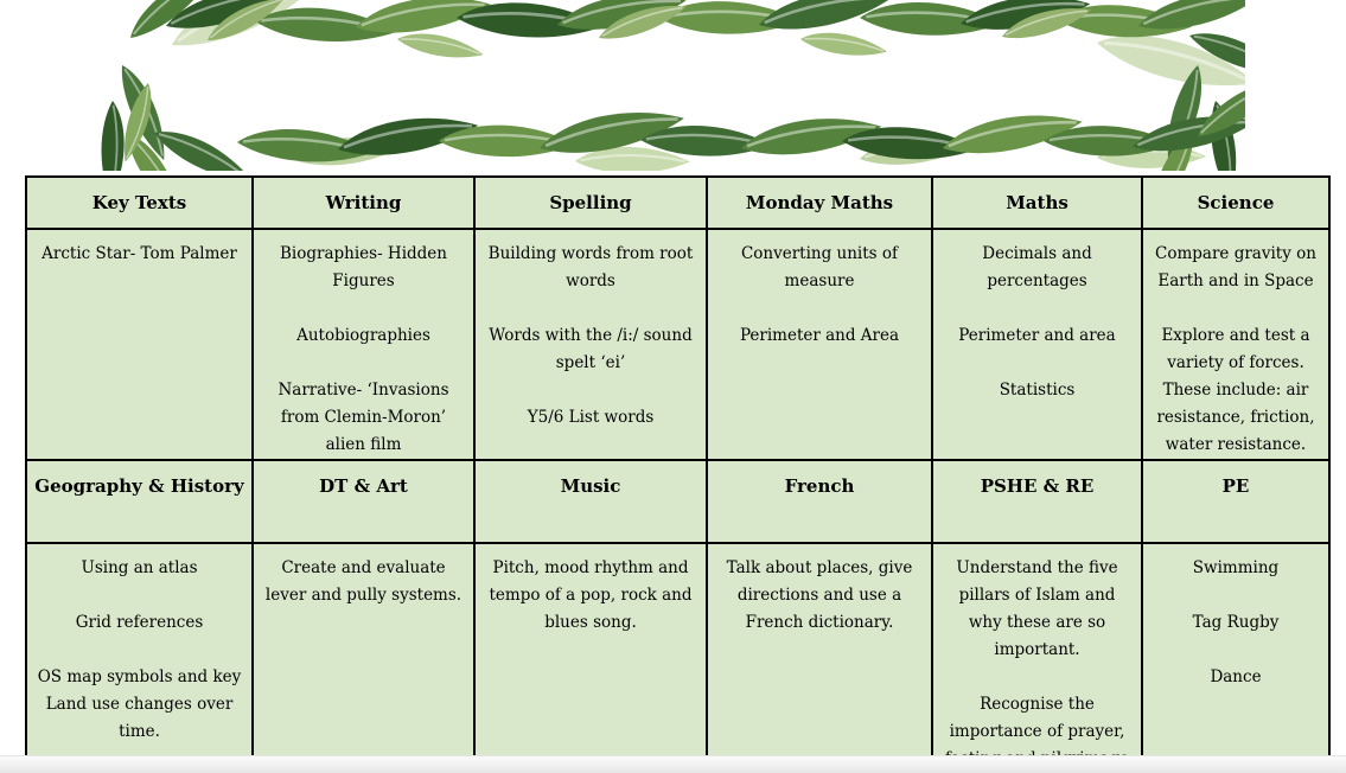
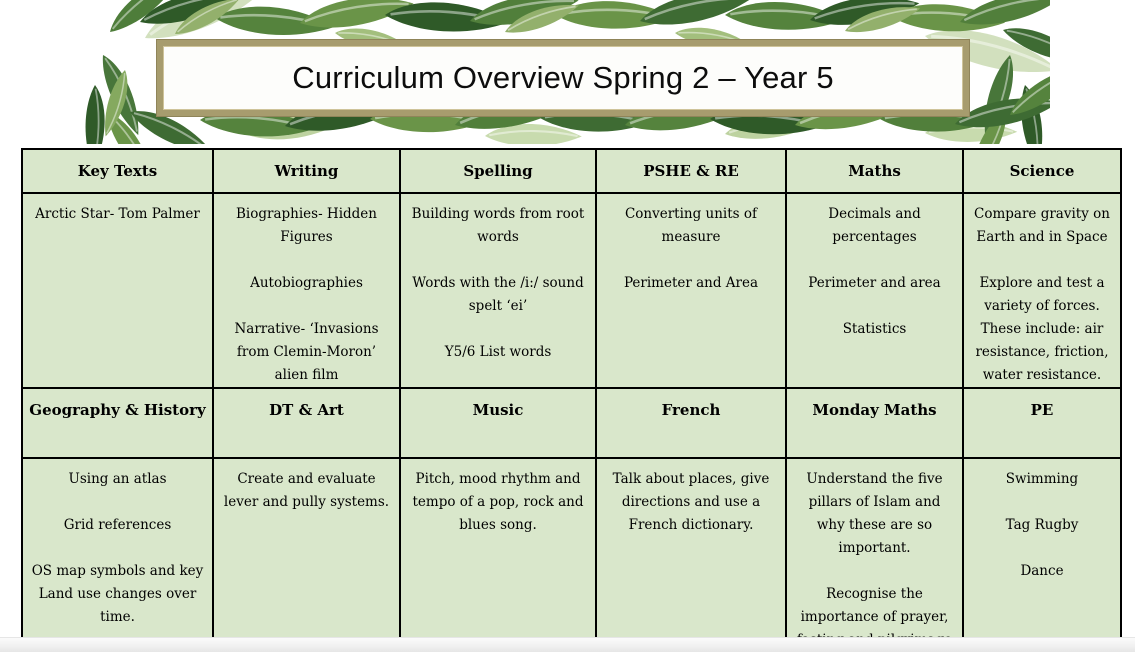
+ Curriculum Overview Spring 2 – Year 5
- Key Texts	Writing	Spelling	Monday Maths	Maths	Science
+ Key Texts	Writing	Spelling	PSHE & RE	Maths	Science
  Arctic Star- Tom Palmer	Biographies- Hidden FiguresAutobiographiesNarrative- ‘Invasions from Clemin-Moron’ alien film	Building words from root wordsWords with the /i:/ sound spelt ‘ei’Y5/6 List words	Converting units of measurePerimeter and Area	Decimals and percentagesPerimeter and areaStatistics	Compare gravity on Earth and in SpaceExplore and test a variety of forces. These include: air resistance, friction, water resistance.
- Geography & History	DT & Art	Music	French	PSHE & RE	PE
+ Geography & History	DT & Art	Music	French	Monday Maths	PE
  Using an atlasGrid referencesOS map symbols and key Land use changes over time.	Create and evaluate lever and pully systems.	Pitch, mood rhythm and tempo of a pop, rock and blues song.	Talk about places, give directions and use a French dictionary.	Understand the five pillars of Islam and why these are so important.Recognise the importance of prayer,	SwimmingTag RugbyDance
